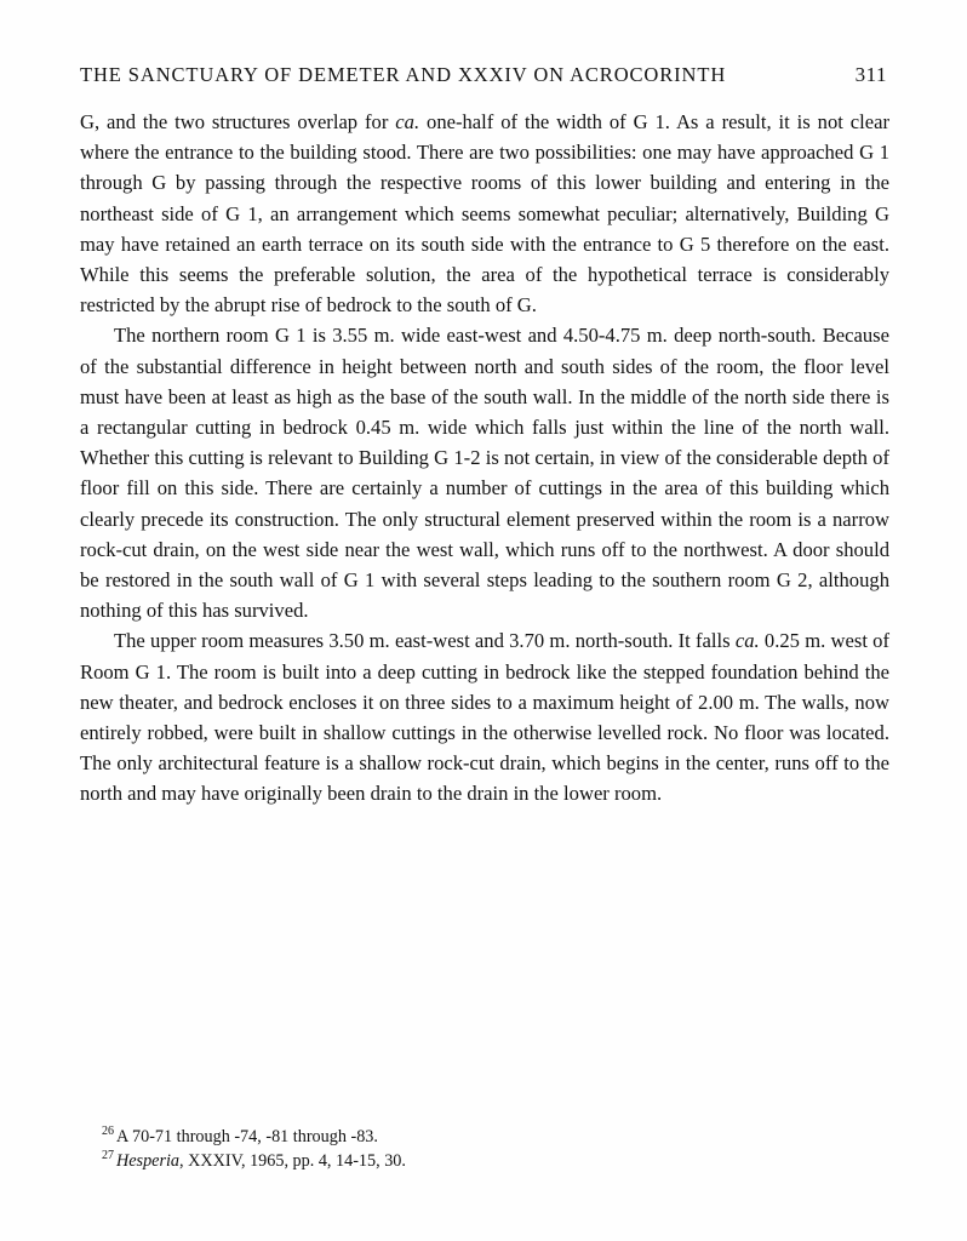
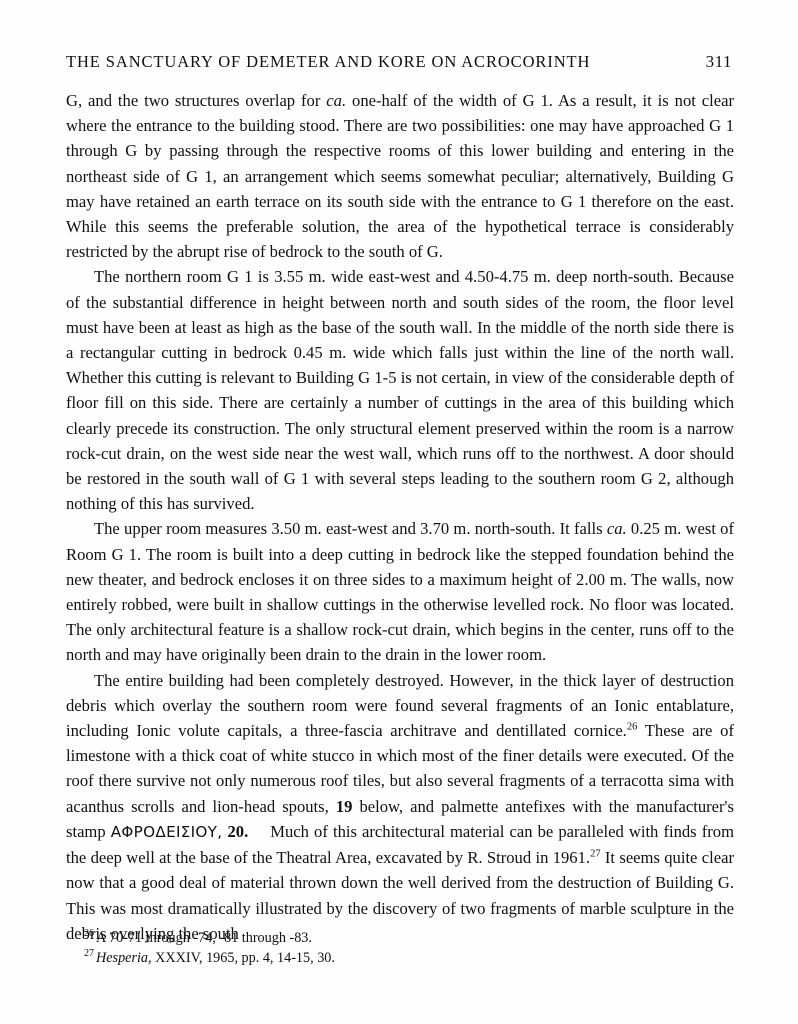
- THE SANCTUARY OF DEMETER AND XXXIV ON ACROCORINTH
+ THE SANCTUARY OF DEMETER AND KORE ON ACROCORINTH
  311
- G, and the two structures overlap for ca. one-half of the width of G 1. As a result, it is not clear where the entrance to the building stood. There are two possibilities: one may have approached G 1 through G by passing through the respective rooms of this lower building and entering in the northeast side of G 1, an arrangement which seems somewhat peculiar; alternatively, Building G may have retained an earth terrace on its south side with the entrance to G 5 therefore on the east. While this seems the preferable solution, the area of the hypothetical terrace is considerably restricted by the abrupt rise of bedrock to the south of G.
+ G, and the two structures overlap for ca. one-half of the width of G 1. As a result, it is not clear where the entrance to the building stood. There are two possibilities: one may have approached G 1 through G by passing through the respective rooms of this lower building and entering in the northeast side of G 1, an arrangement which seems somewhat peculiar; alternatively, Building G may have retained an earth terrace on its south side with the entrance to G 1 therefore on the east. While this seems the preferable solution, the area of the hypothetical terrace is considerably restricted by the abrupt rise of bedrock to the south of G.
- The northern room G 1 is 3.55 m. wide east-west and 4.50-4.75 m. deep north-south. Because of the substantial difference in height between north and south sides of the room, the floor level must have been at least as high as the base of the south wall. In the middle of the north side there is a rectangular cutting in bedrock 0.45 m. wide which falls just within the line of the north wall. Whether this cutting is relevant to Building G 1-2 is not certain, in view of the considerable depth of floor fill on this side. There are certainly a number of cuttings in the area of this building which clearly precede its construction. The only structural element preserved within the room is a narrow rock-cut drain, on the west side near the west wall, which runs off to the northwest. A door should be restored in the south wall of G 1 with several steps leading to the southern room G 2, although nothing of this has survived.
+ The northern room G 1 is 3.55 m. wide east-west and 4.50-4.75 m. deep north-south. Because of the substantial difference in height between north and south sides of the room, the floor level must have been at least as high as the base of the south wall. In the middle of the north side there is a rectangular cutting in bedrock 0.45 m. wide which falls just within the line of the north wall. Whether this cutting is relevant to Building G 1-5 is not certain, in view of the considerable depth of floor fill on this side. There are certainly a number of cuttings in the area of this building which clearly precede its construction. The only structural element preserved within the room is a narrow rock-cut drain, on the west side near the west wall, which runs off to the northwest. A door should be restored in the south wall of G 1 with several steps leading to the southern room G 2, although nothing of this has survived.
  The upper room measures 3.50 m. east-west and 3.70 m. north-south. It falls ca. 0.25 m. west of Room G 1. The room is built into a deep cutting in bedrock like the stepped foundation behind the new theater, and bedrock encloses it on three sides to a maximum height of 2.00 m. The walls, now entirely robbed, were built in shallow cuttings in the otherwise levelled rock. No floor was located. The only architectural feature is a shallow rock-cut drain, which begins in the center, runs off to the north and may have originally been drain to the drain in the lower room.
+ The entire building had been completely destroyed. However, in the thick layer of destruction debris which overlay the southern room were found several fragments of an Ionic entablature, including Ionic volute capitals, a three-fascia architrave and dentillated cornice.26 These are of limestone with a thick coat of white stucco in which most of the finer details were executed. Of the roof there survive not only numerous roof tiles, but also several fragments of a terracotta sima with acanthus scrolls and lion-head spouts, 19 below, and palmette antefixes with the manufacturer's stamp ΑΦΡΟΔΕΙΣΙΟΥ, 20. Much of this architectural material can be paralleled with finds from the deep well at the base of the Theatral Area, excavated by R. Stroud in 1961.27 It seems quite clear now that a good deal of material thrown down the well derived from the destruction of Building G. This was most dramatically illustrated by the discovery of two fragments of marble sculpture in the debris overlying the south
  26 A 70-71 through -74, -81 through -83.
  27 Hesperia, XXXIV, 1965, pp. 4, 14-15, 30.
